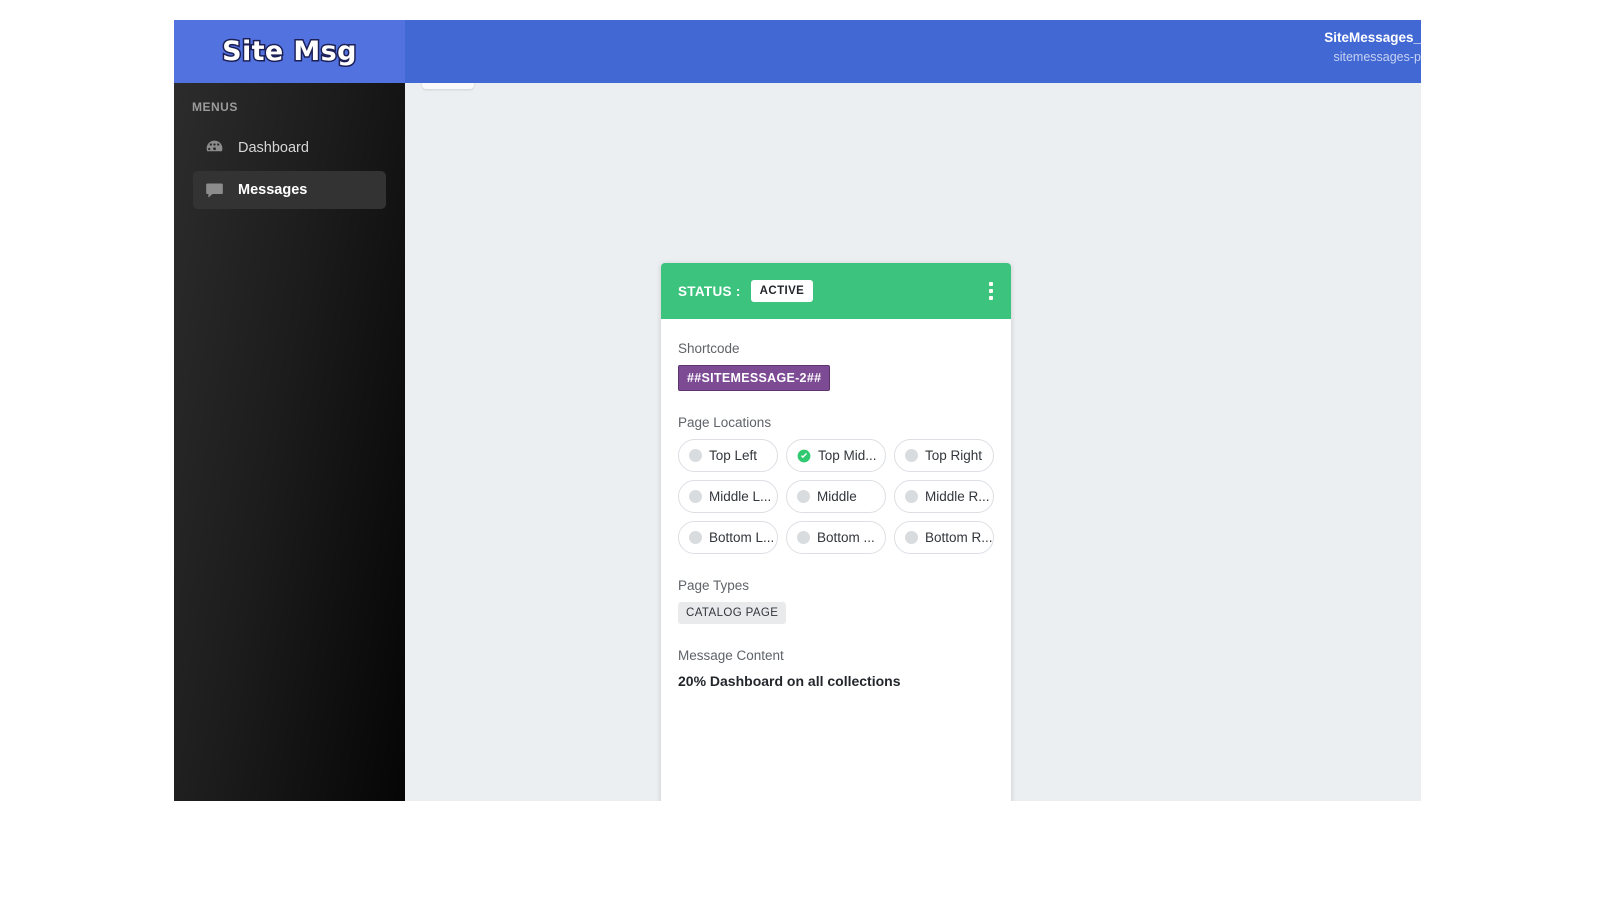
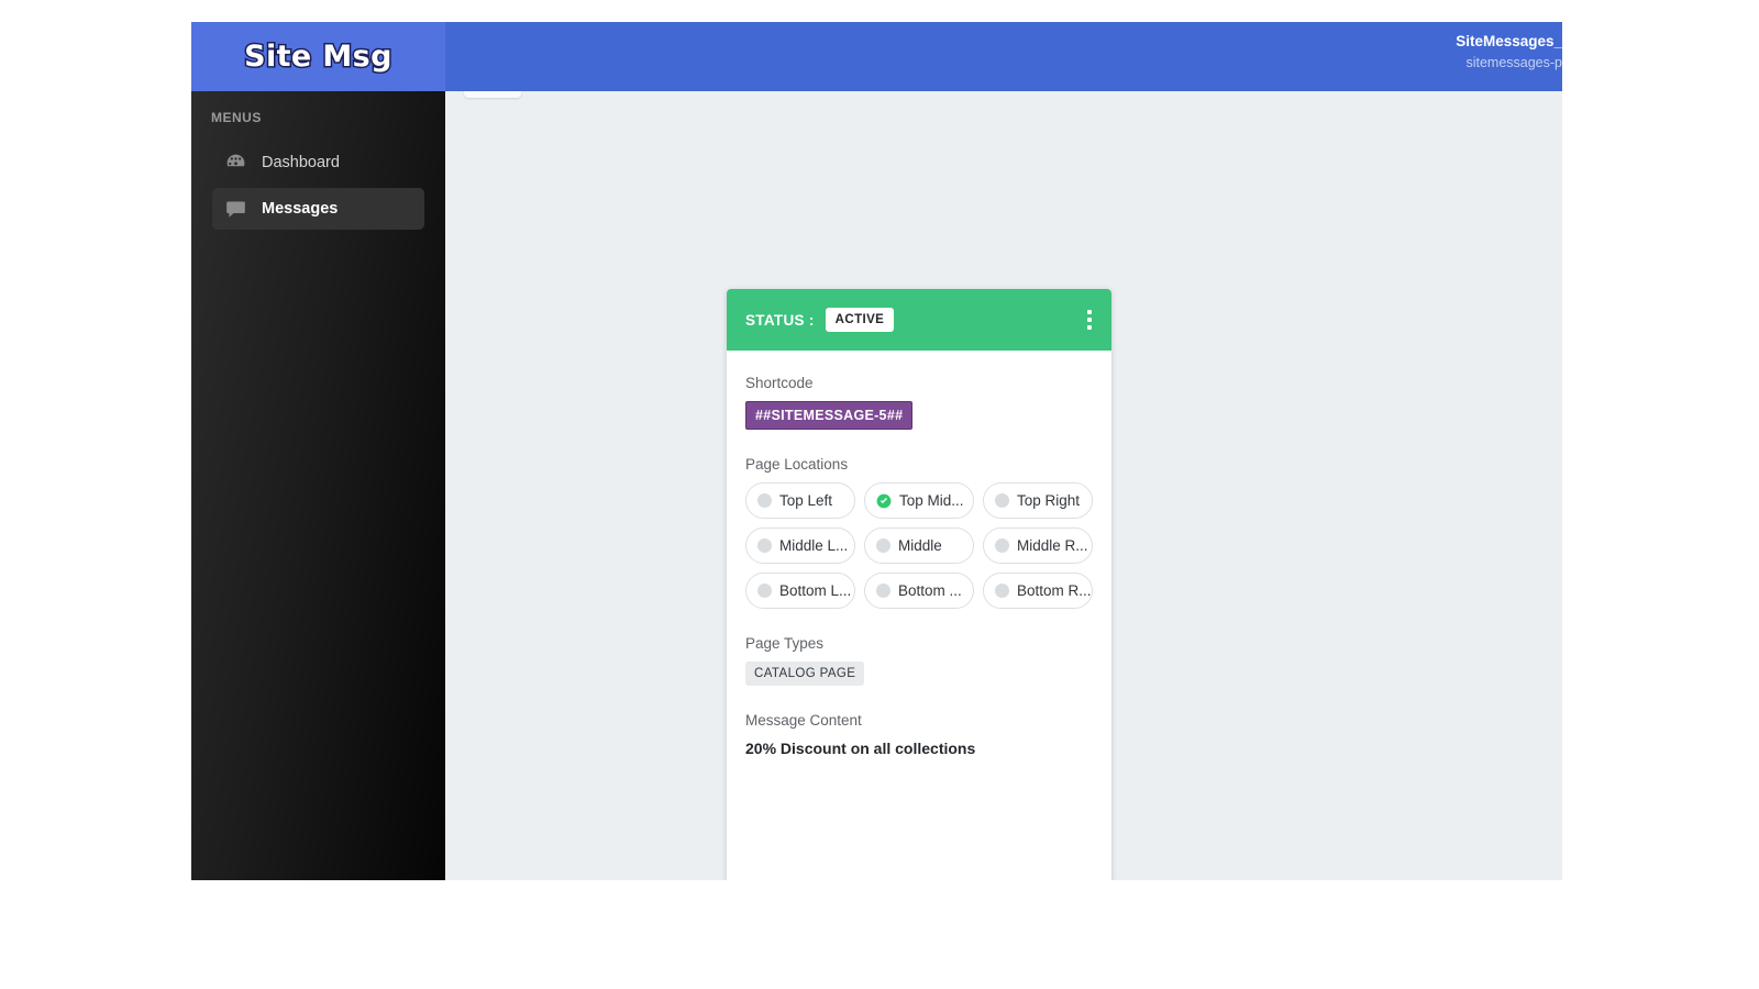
  Site Msg
  SiteMessages_
  sitemessages-p
  MENUS
  Dashboard
  Messages
  STATUS :
  ACTIVE
  Shortcode
- ##SITEMESSAGE-2##
+ ##SITEMESSAGE-5##
  Page Locations
  Top Left
  Top Mid...
  Top Right
  Middle L...
  Middle
  Middle R...
  Bottom L...
  Bottom ...
  Bottom R...
  Page Types
  CATALOG PAGE
  Message Content
- 20% Dashboard on all collections
+ 20% Discount on all collections
